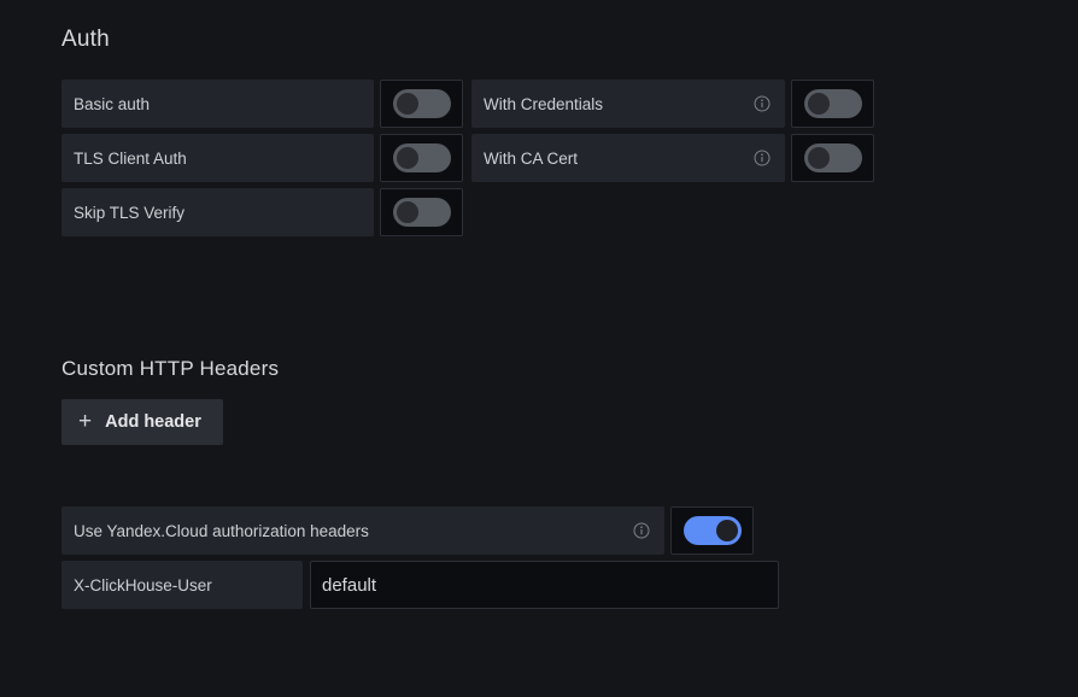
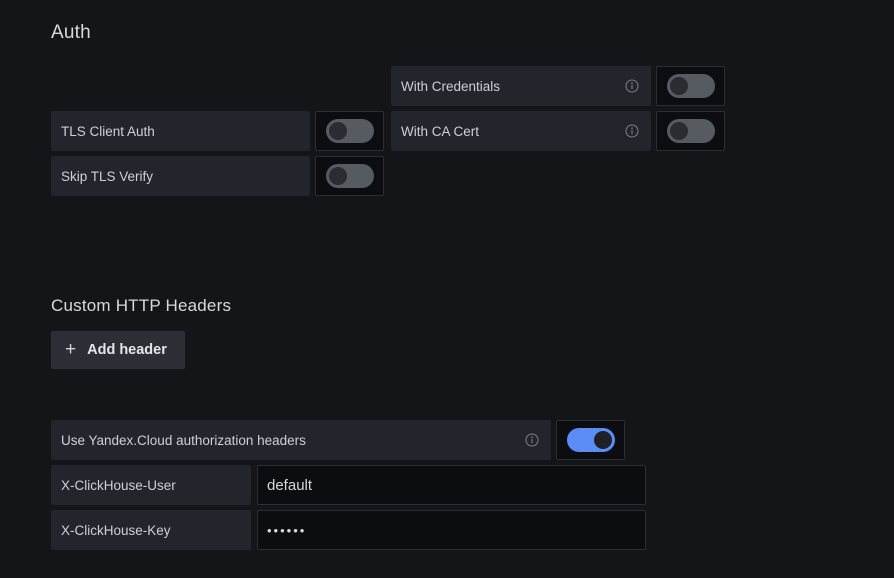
  Auth
- Basic auth
  TLS Client Auth
  Skip TLS Verify
  With Credentials
  With CA Cert
  Custom HTTP Headers
  +
  Add header
  Use Yandex.Cloud authorization headers
  X-ClickHouse-User
  default
+ X-ClickHouse-Key
+ ••••••
